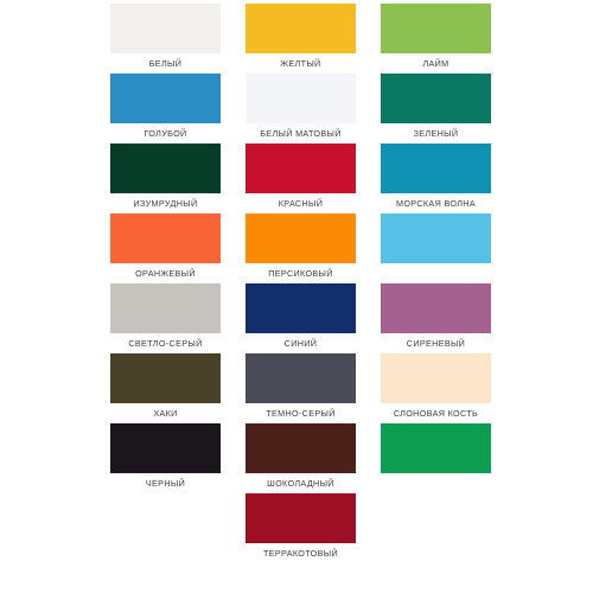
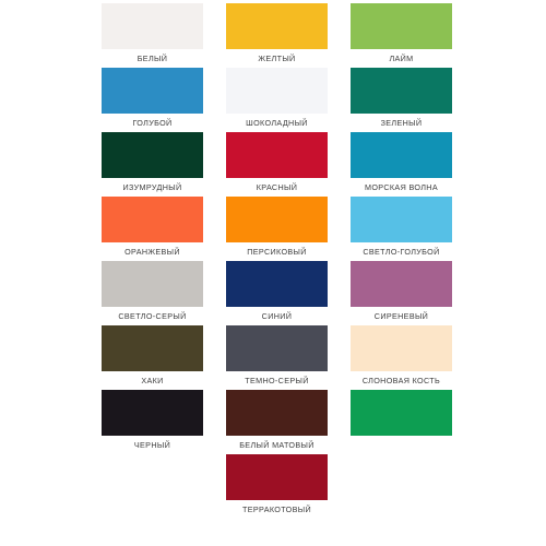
  БЕЛЫЙ
  ЖЕЛТЫЙ
  ЛАЙМ
  ГОЛУБОЙ
- БЕЛЫЙ МАТОВЫЙ
+ ШОКОЛАДНЫЙ
  ЗЕЛЕНЫЙ
  ИЗУМРУДНЫЙ
  КРАСНЫЙ
  МОРСКАЯ ВОЛНА
  ОРАНЖЕВЫЙ
  ПЕРСИКОВЫЙ
+ СВЕТЛО-ГОЛУБОЙ
  СВЕТЛО-СЕРЫЙ
  СИНИЙ
  СИРЕНЕВЫЙ
  ХАКИ
  ТЕМНО-СЕРЫЙ
  СЛОНОВАЯ КОСТЬ
  ЧЕРНЫЙ
- ШОКОЛАДНЫЙ
+ БЕЛЫЙ МАТОВЫЙ
  ТЕРРАКОТОВЫЙ
